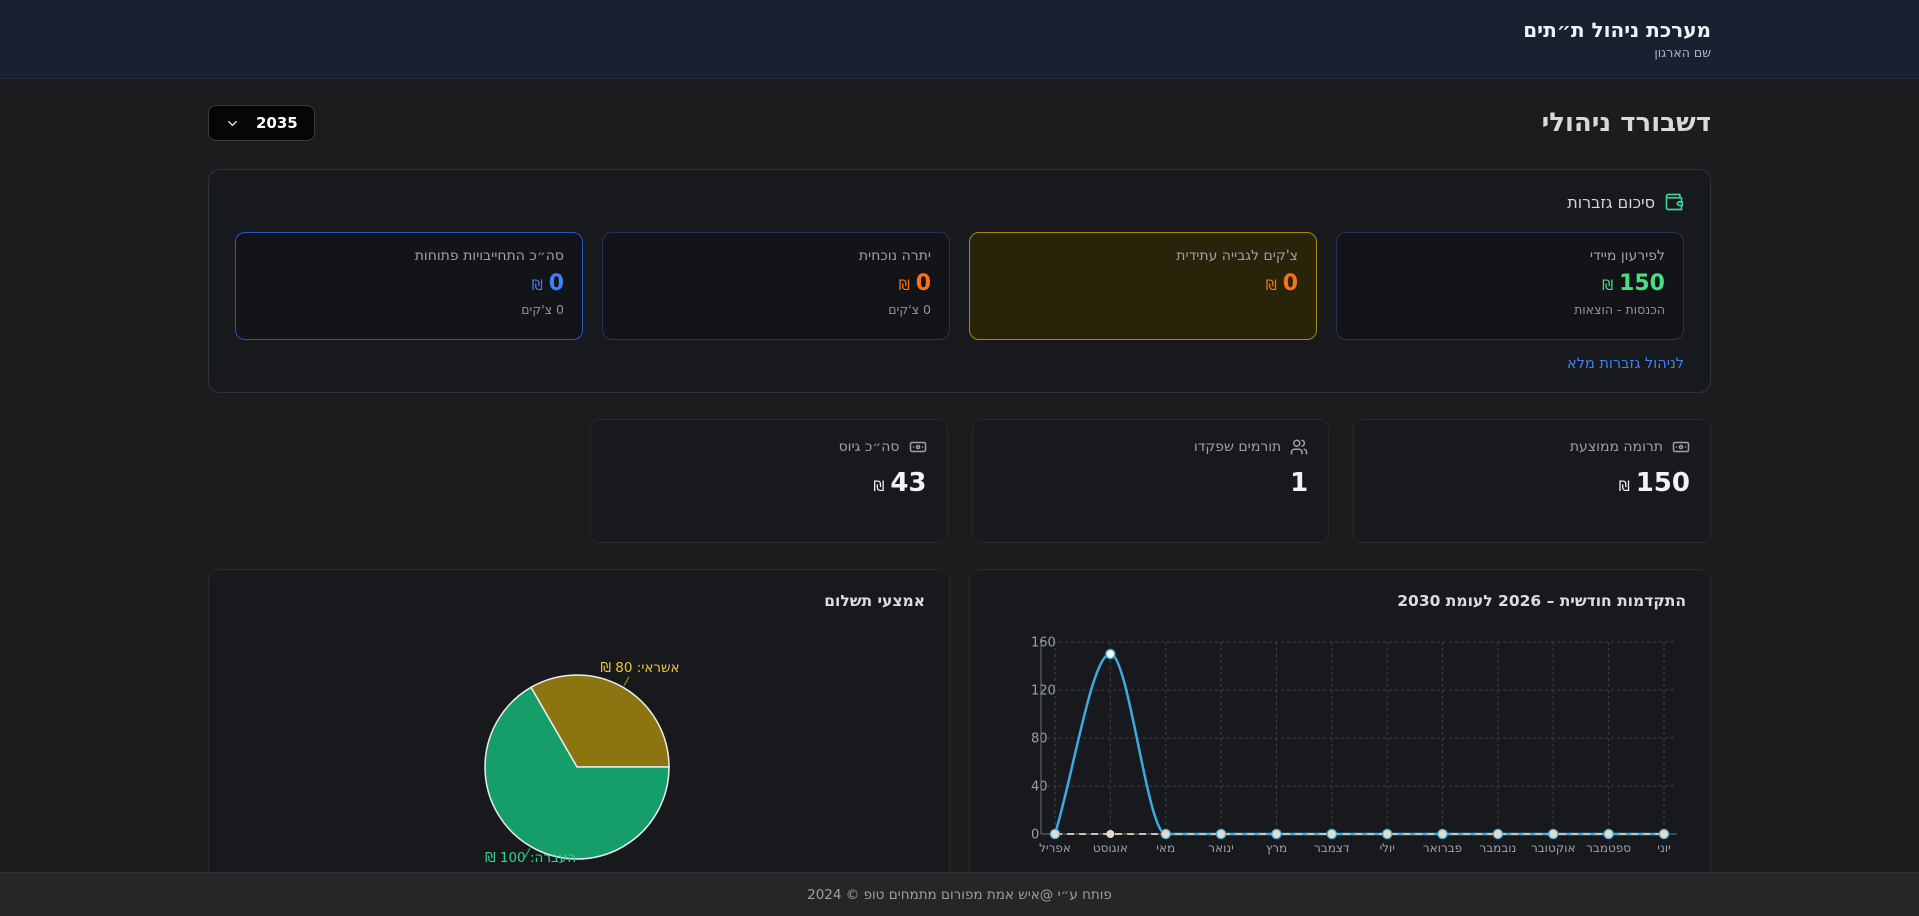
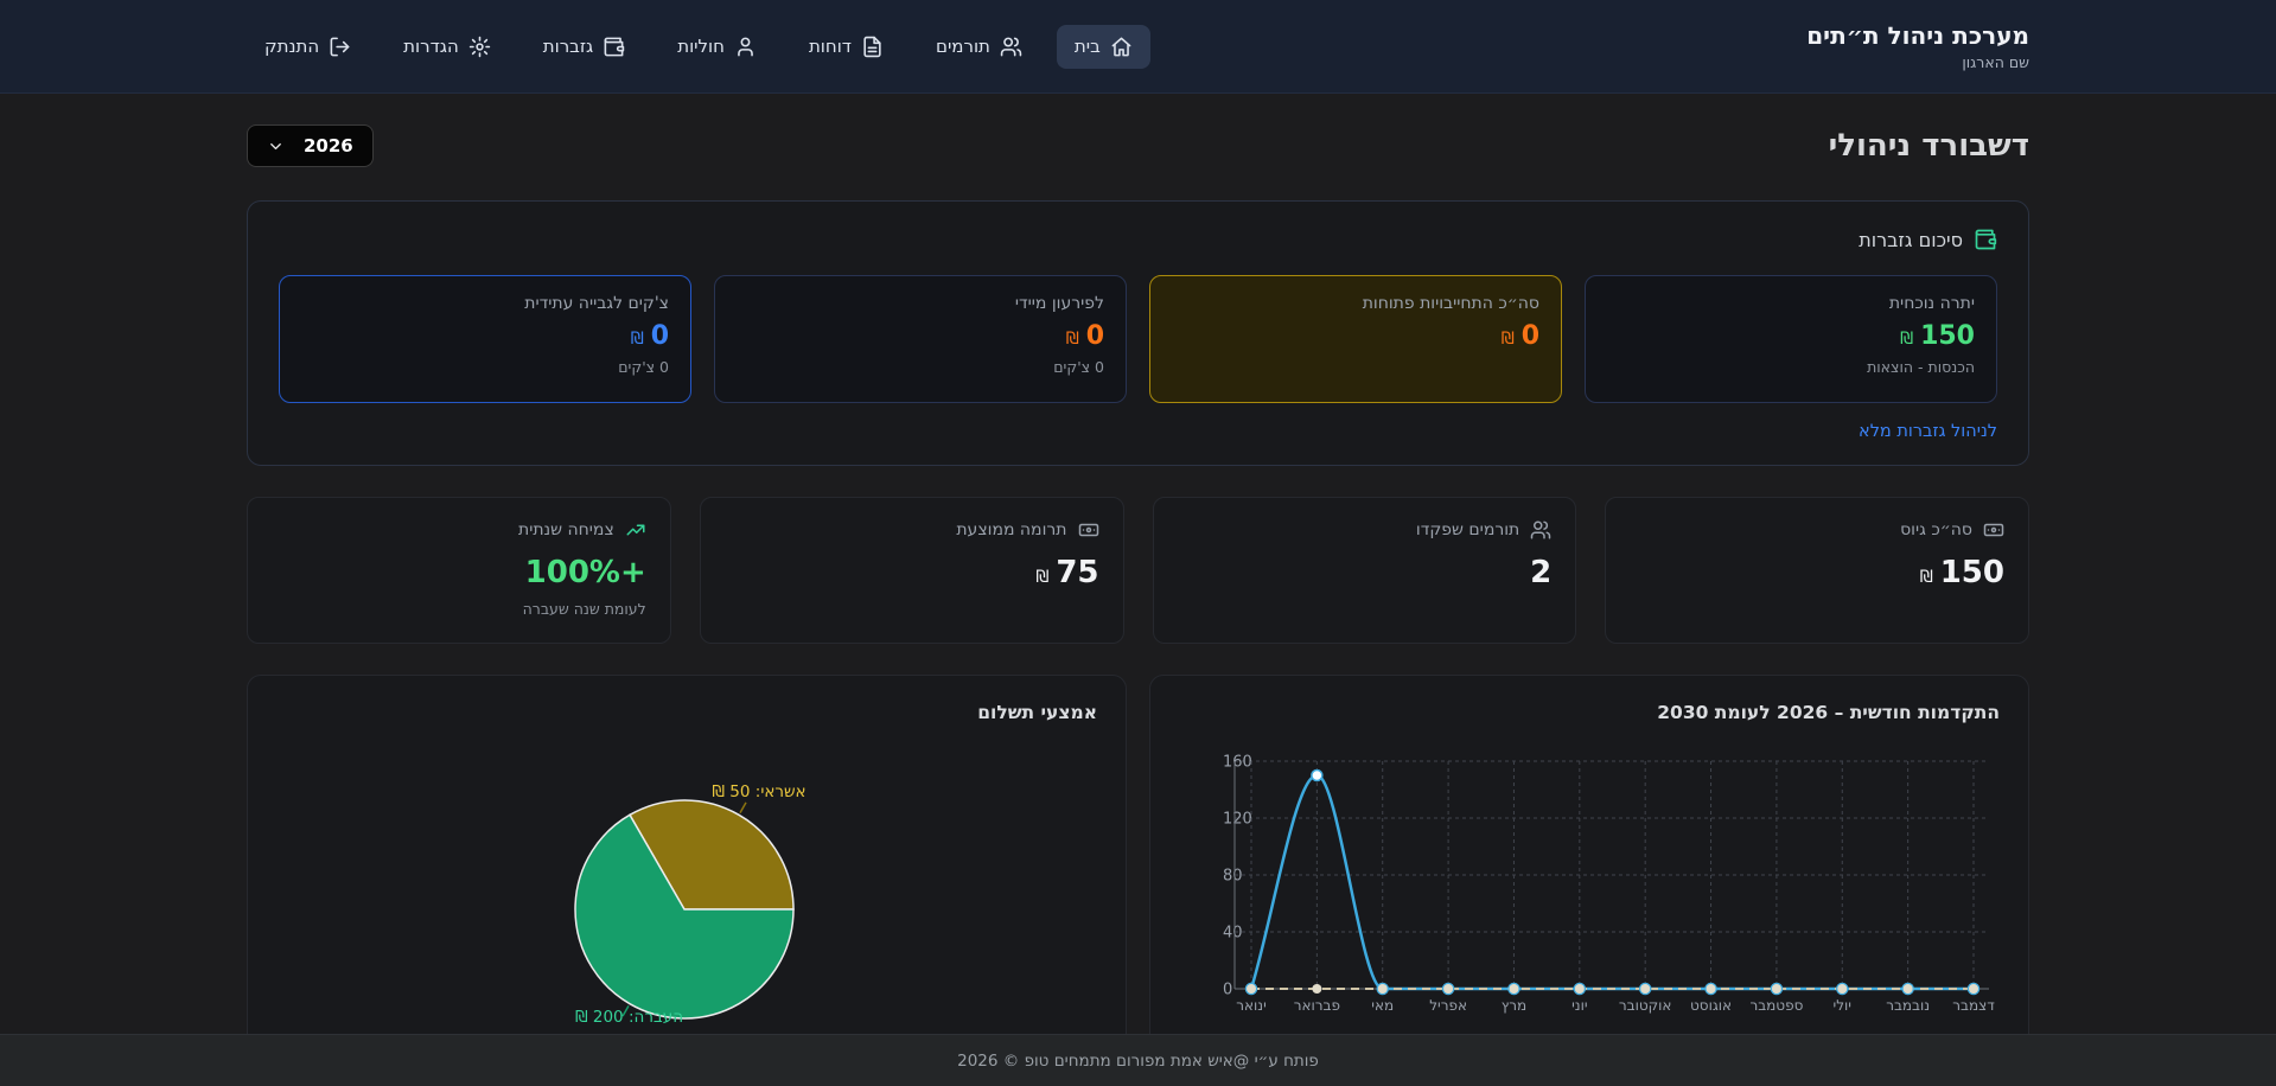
  מערכת ניהול ת״תים
  שם הארגון
+ בית
+ תורמים
+ דוחות
+ חוליות
+ גזברות
+ הגדרות
+ התנתק
  דשבורד ניהולי
- 2035
+ 2026
  סיכום גזברות
- לפירעון מיידי
+ יתרה נוכחית
  ₪
  150
  הכנסות - הוצאות
- צ'קים לגבייה עתידית
+ סה״כ התחייבויות פתוחות
  ₪
  0
- יתרה נוכחית
+ לפירעון מיידי
  ₪
  0
  0 צ'קים
- סה״כ התחייבויות פתוחות
+ צ'קים לגבייה עתידית
  ₪
  0
  0 צ'קים
  לניהול גזברות מלא
- תרומה ממוצעת
+ סה״כ גיוס
  ₪
  150
  תורמים שפקדו
- 1
+ 2
- סה״כ גיוס
+ תרומה ממוצעת
  ₪
- 43
+ 75
+ צמיחה שנתית
+ 100%+
+ לעומת שנה שעברה
  התקדמות חודשית – 2026 לעומת 2030
  0
  40
  80
  120
  160
- אפריל
+ ינואר
- אוגוסט
+ פברואר
  מאי
- ינואר
+ אפריל
  מרץ
- דצמבר
+ יוני
- יולי
+ אוקטובר
- פברואר
+ אוגוסט
- נובמבר
+ ספטמבר
- אוקטובר
+ יולי
- ספטמבר
+ נובמבר
- יוני
+ דצמבר
  אמצעי תשלום
- אשראי: 80 ₪
+ אשראי: 50 ₪
- העברה: 100 ₪
+ העברה: 200 ₪
- פותח ע״י @איש אמת מפורום מתמחים טופ © 2024
+ פותח ע״י @איש אמת מפורום מתמחים טופ © 2026
